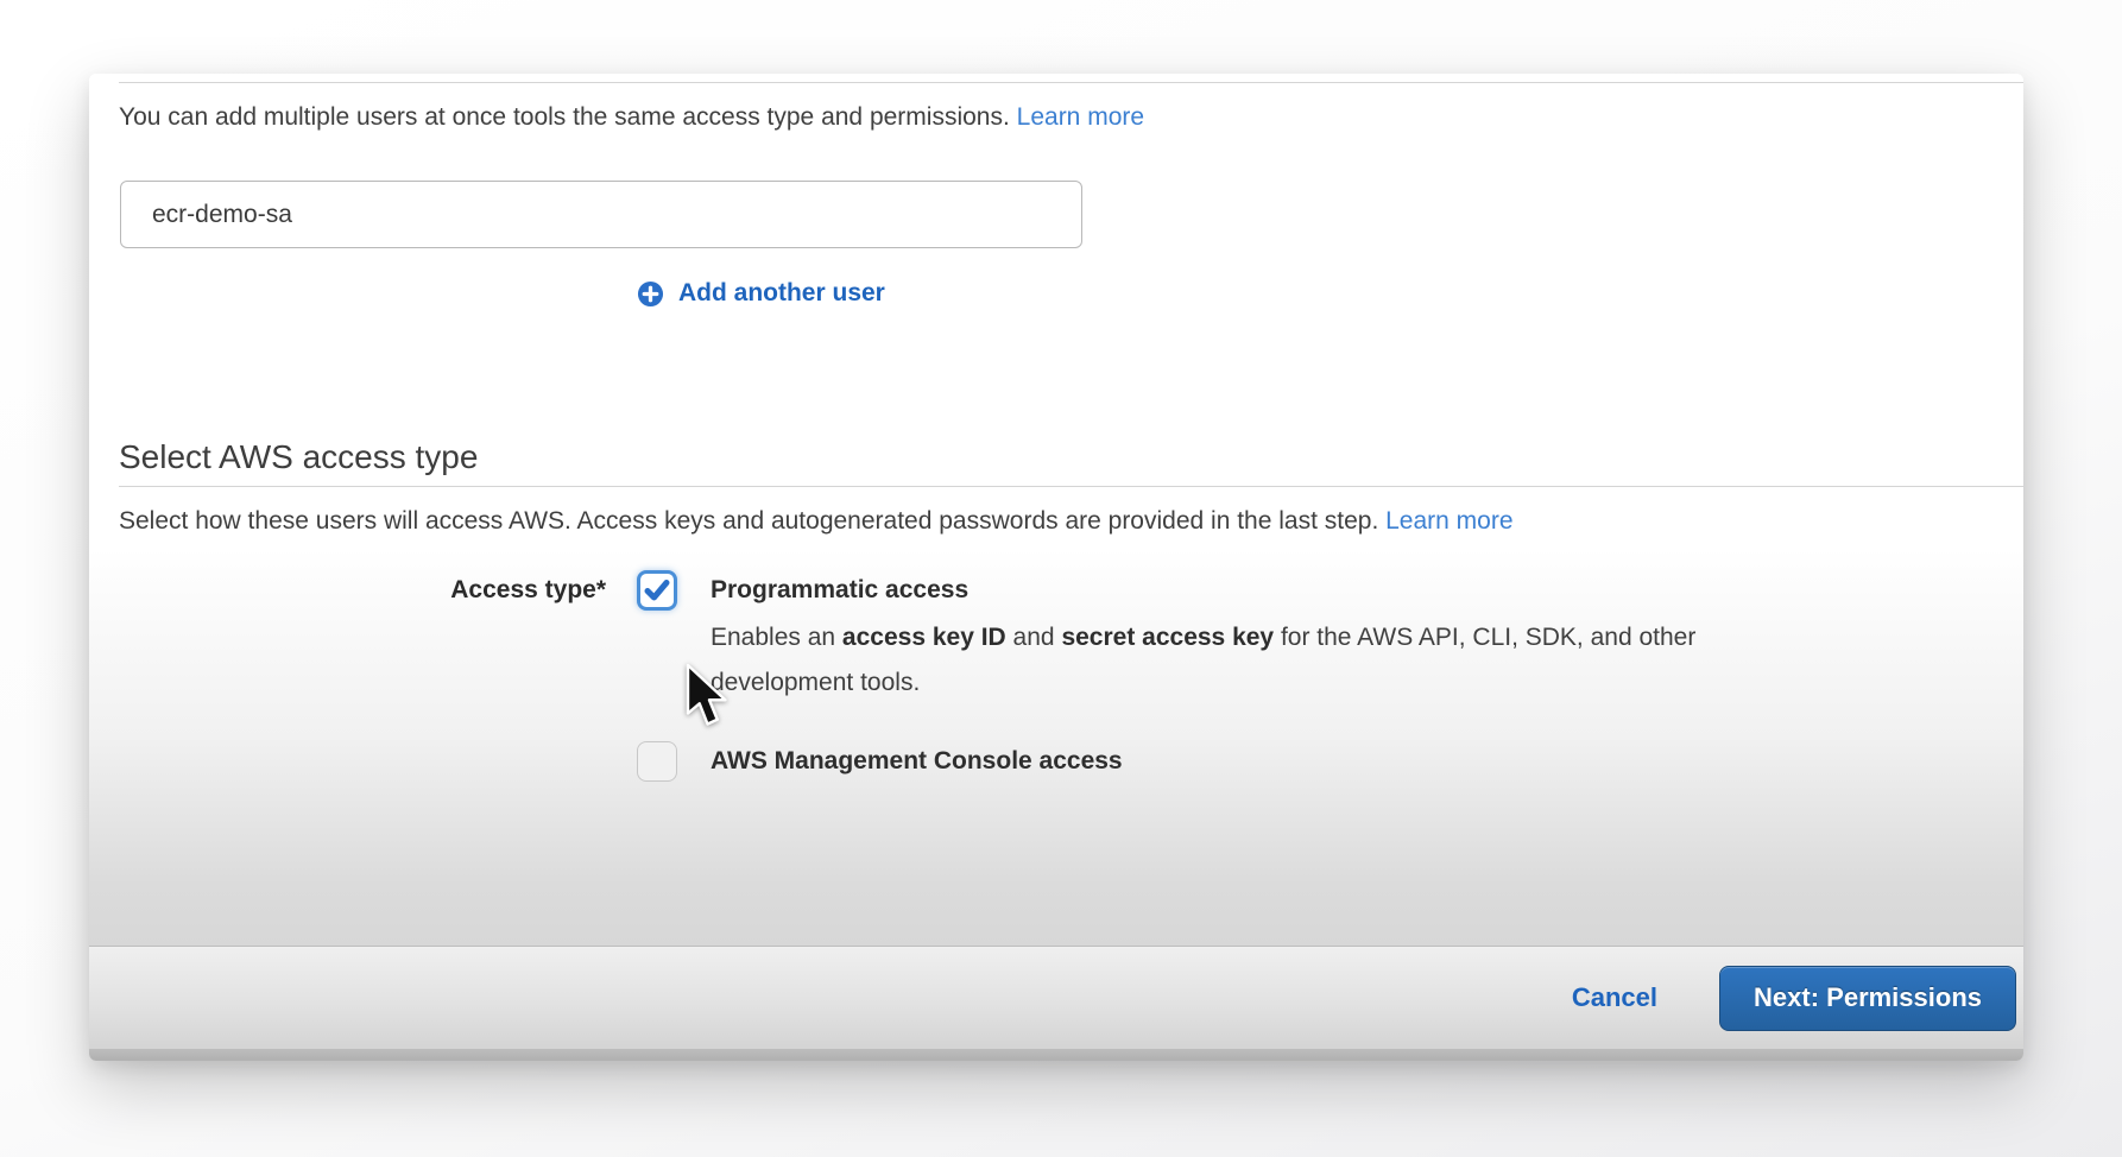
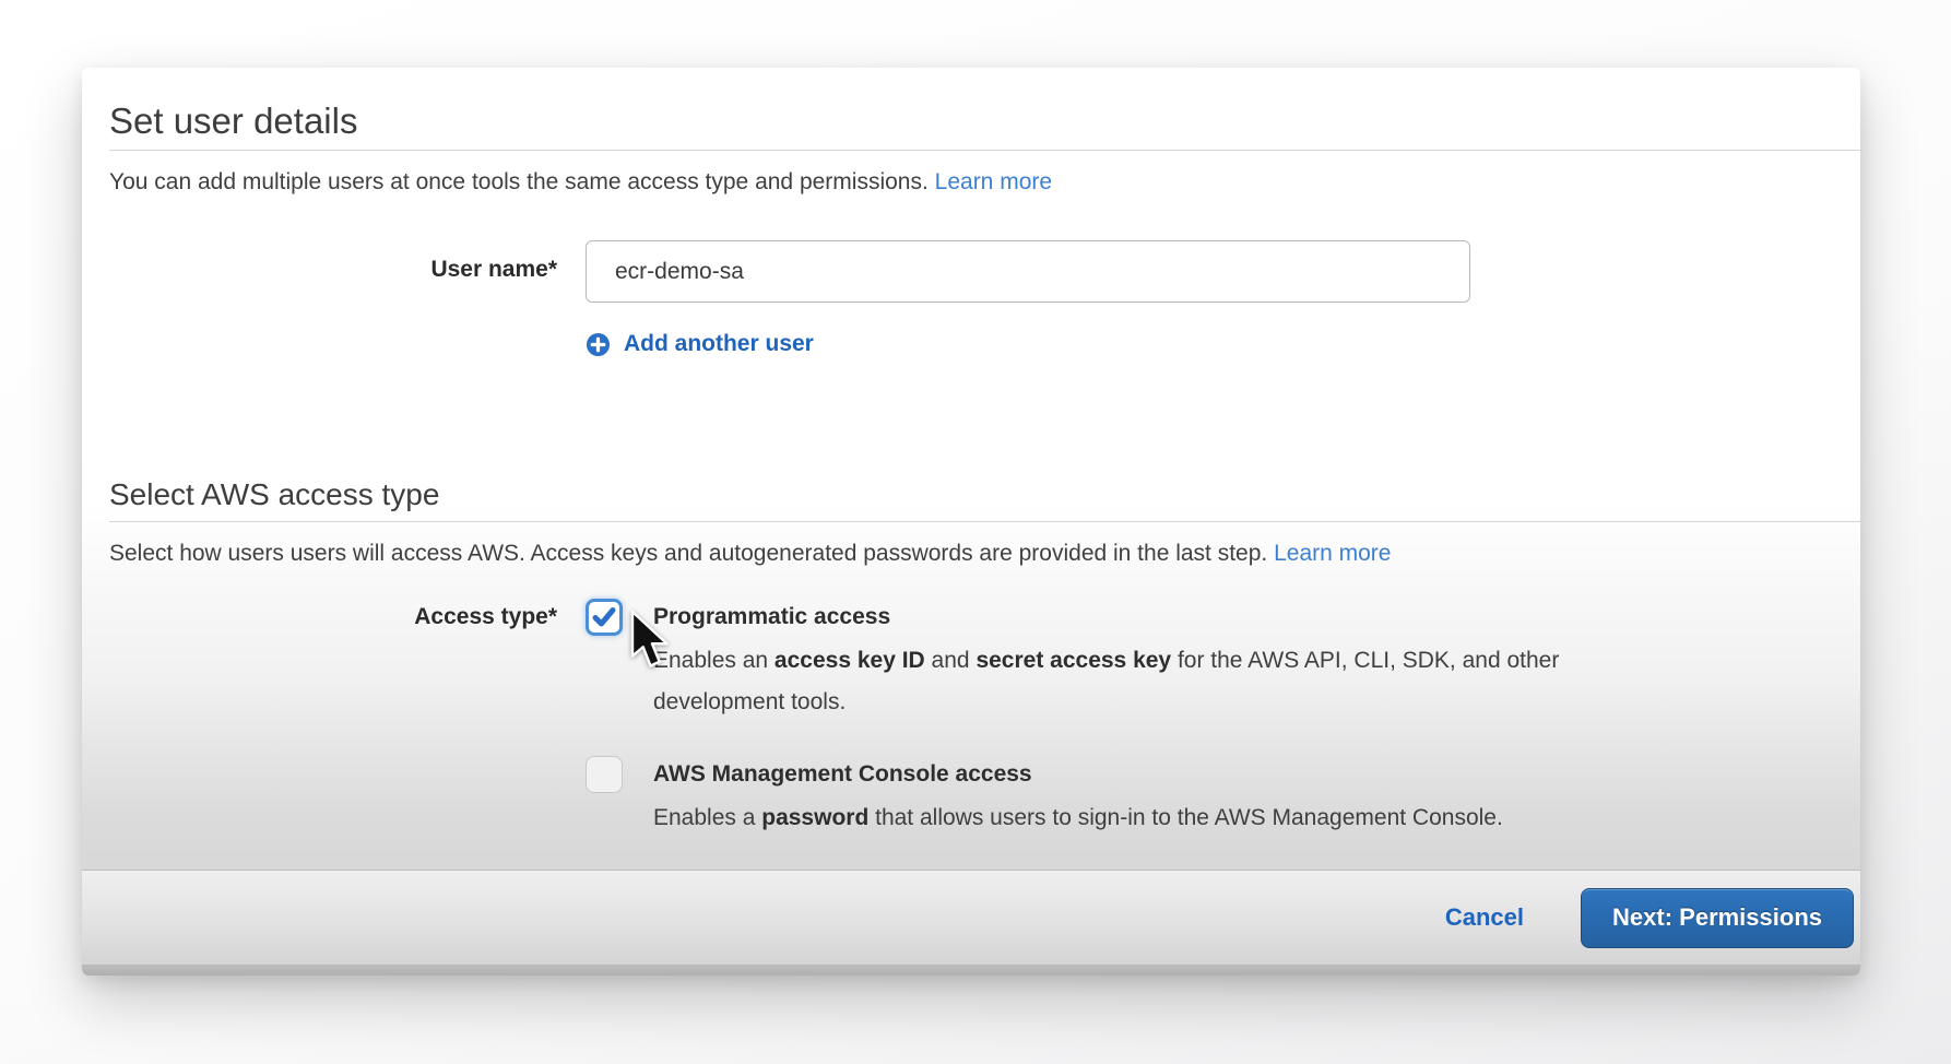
+ Set user details
  You can add multiple users at once tools the same access type and permissions. Learn more
+ User name*
  ecr-demo-sa
  Add another user
  Select AWS access type
- Select how these users will access AWS. Access keys and autogenerated passwords are provided in the last step. Learn more
+ Select how users users will access AWS. Access keys and autogenerated passwords are provided in the last step. Learn more
  Access type*
  Programmatic access
  Enables an access key ID and secret access key for the AWS API, CLI, SDK, and other development tools.
  AWS Management Console access
+ Enables a password that allows users to sign-in to the AWS Management Console.
  Cancel
  Next: Permissions
